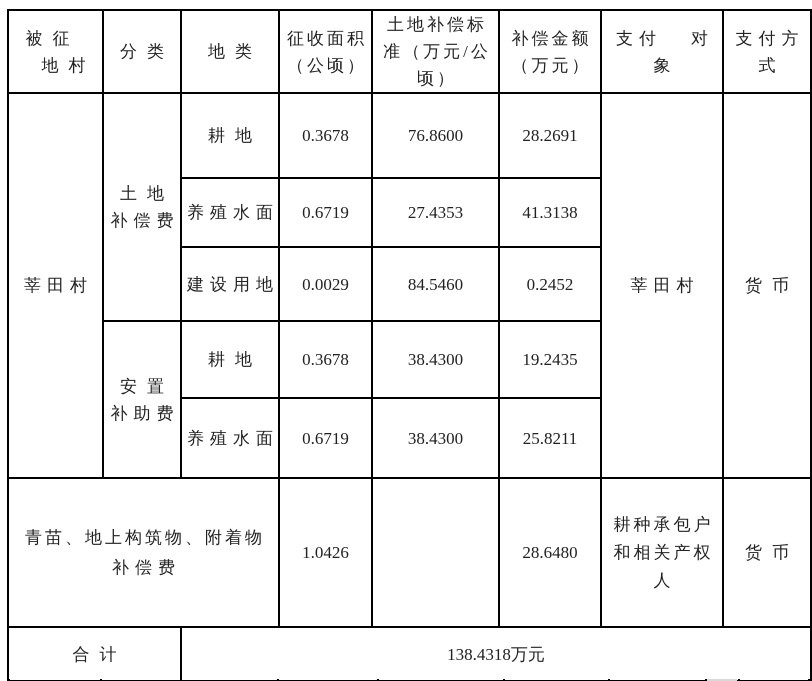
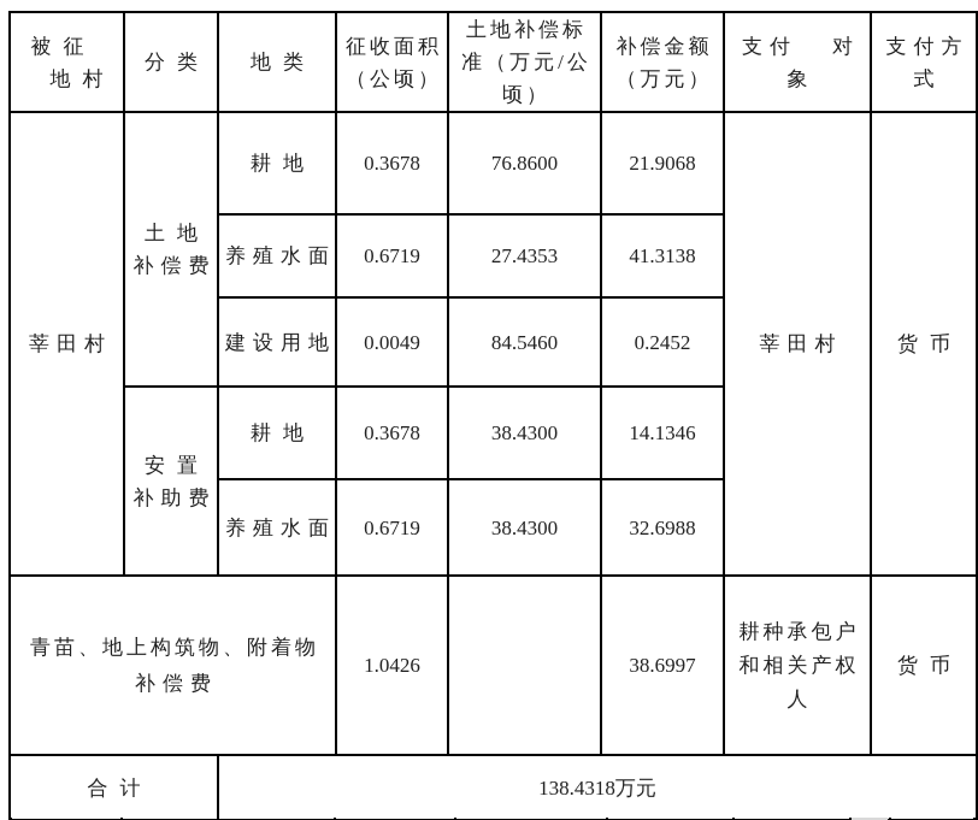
  被征 地村	分类	地类	征收面积 （公顷）	土地补偿标 准（万元/公 顷）	补偿金额 （万元）	支付 对 象	支付方 式
- 莘田村	土地 补偿费	耕地	0.3678	76.8600	28.2691	莘田村	货币
+ 莘田村	土地 补偿费	耕地	0.3678	76.8600	21.9068	莘田村	货币
  养殖水面	0.6719	27.4353	41.3138
- 建设用地	0.0029	84.5460	0.2452
+ 建设用地	0.0049	84.5460	0.2452
- 安置 补助费	耕地	0.3678	38.4300	19.2435
+ 安置 补助费	耕地	0.3678	38.4300	14.1346
- 养殖水面	0.6719	38.4300	25.8211
+ 养殖水面	0.6719	38.4300	32.6988
- 青苗、地上构筑物、附着物 补偿费	1.0426		28.6480	耕种承包户 和相关产权 人	货币
+ 青苗、地上构筑物、附着物 补偿费	1.0426		38.6997	耕种承包户 和相关产权 人	货币
  合计	138.4318万元
